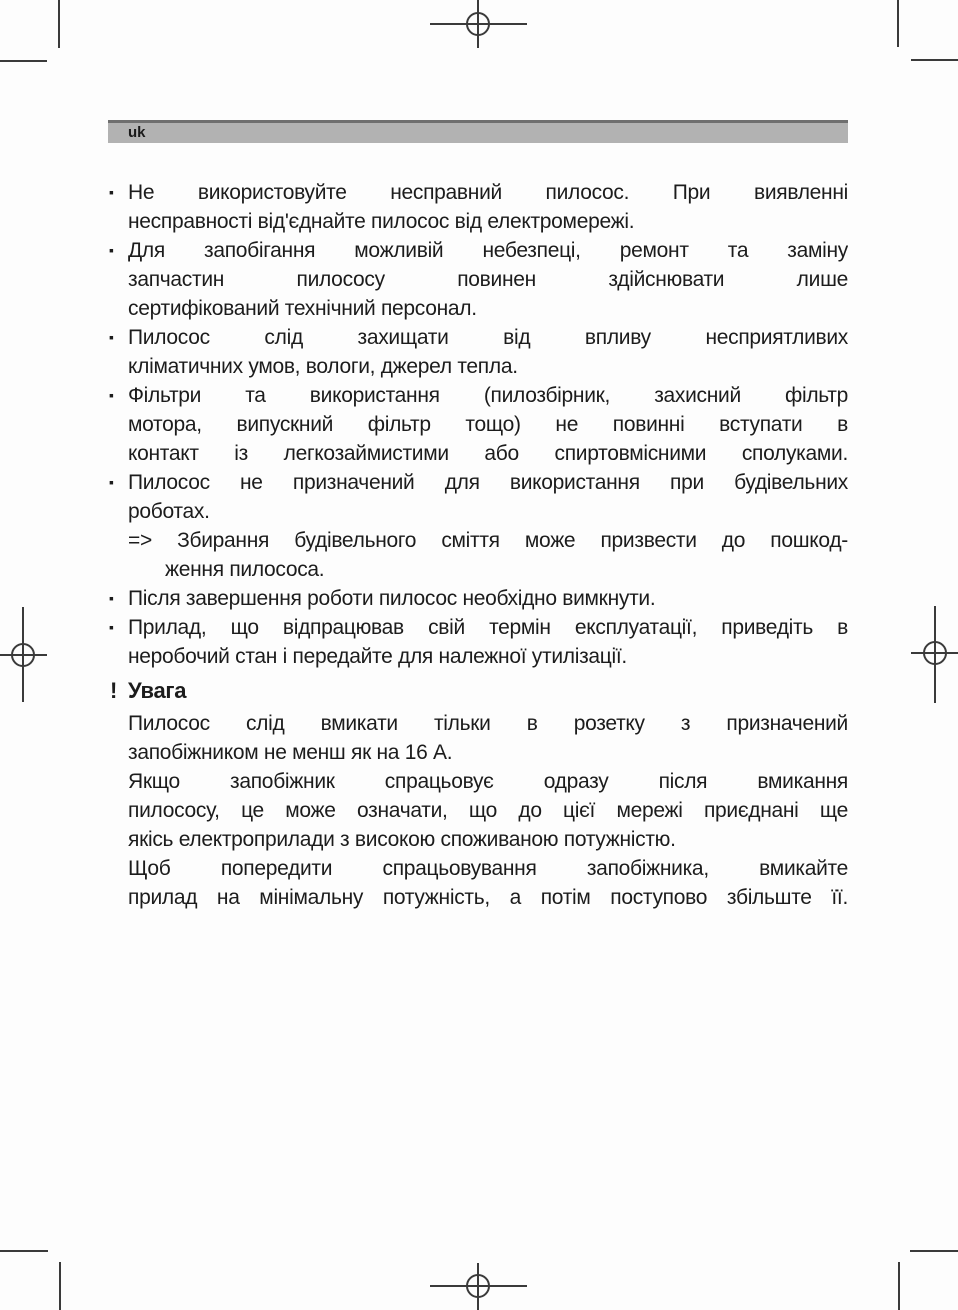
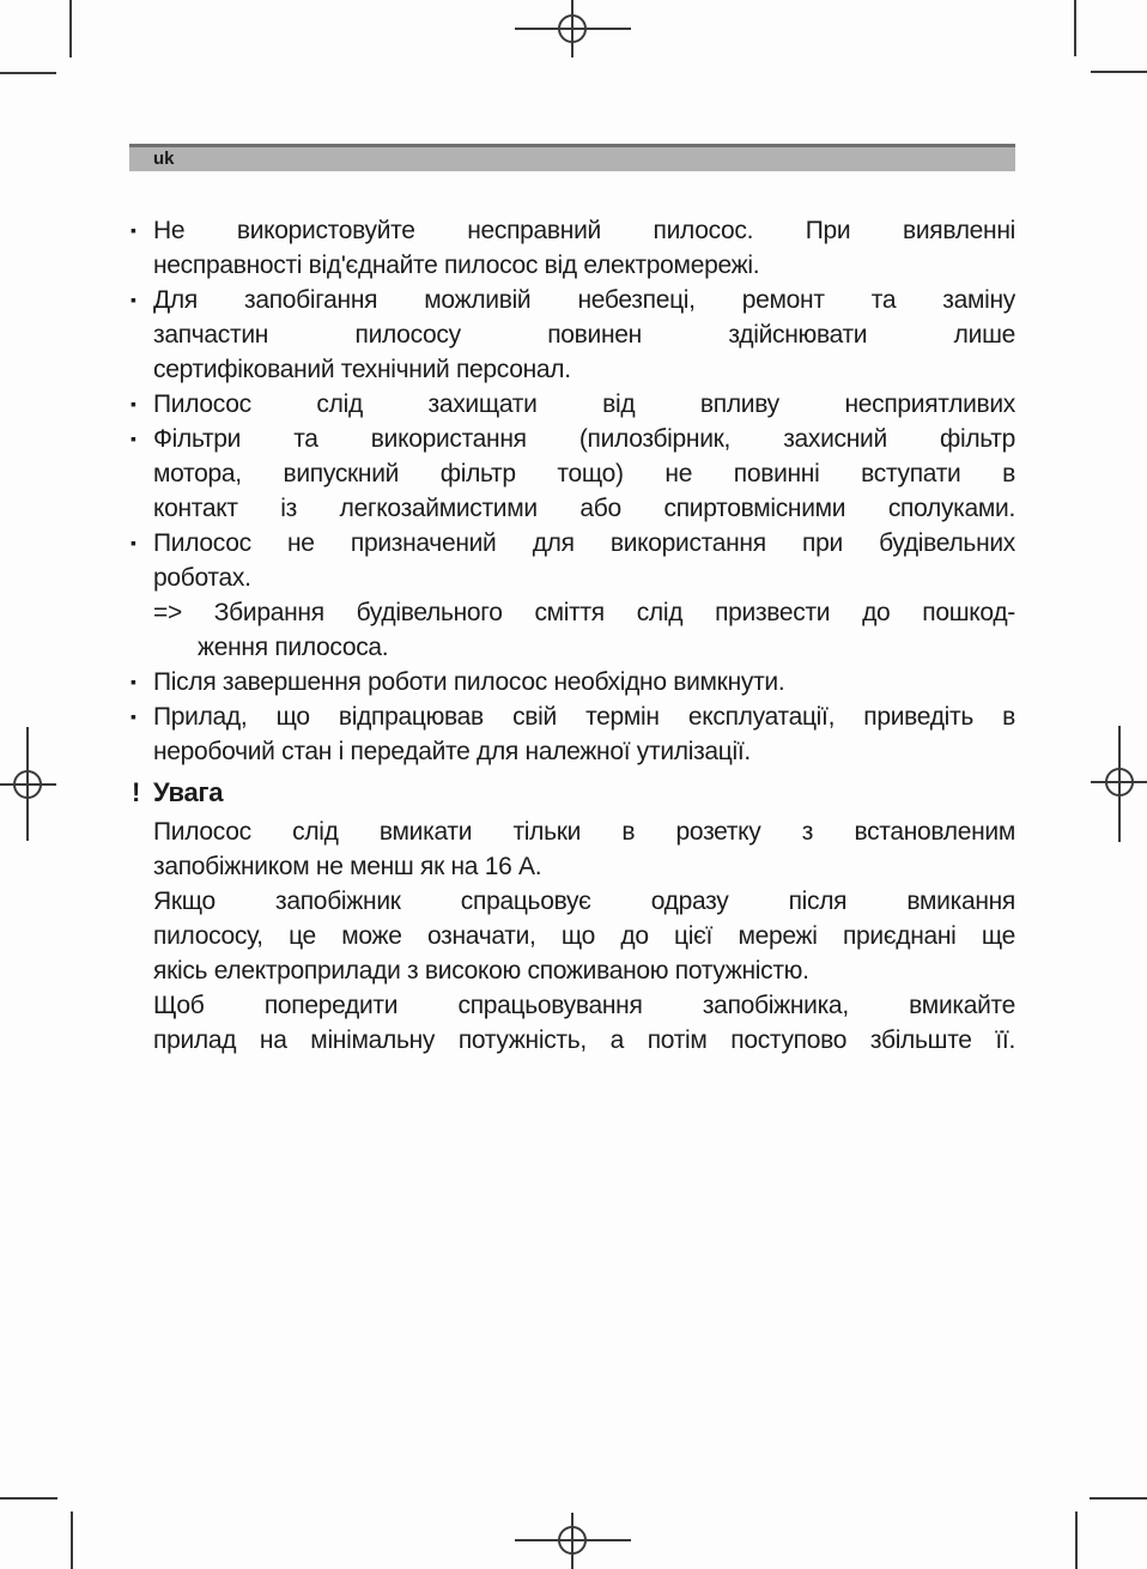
  uk
  ▪
  Не використовуйте несправний пилосос. При виявленні
  несправності від'єднайте пилосос від електромережі.
  ▪
  Для запобігання можливій небезпеці, ремонт та заміну
  запчастин пилососу повинен здійснювати лише
  сертифікований технічний персонал.
  ▪
  Пилосос слід захищати від впливу несприятливих
- кліматичних умов, вологи, джерел тепла.
  ▪
  Фільтри та використання (пилозбірник, захисний фільтр
  мотора, випускний фільтр тощо) не повинні вступати в
  контакт із легкозаймистими або спиртовмісними сполуками.
  ▪
  Пилосос не призначений для використання при будівельних
  роботах.
- => Збирання будівельного сміття може призвести до пошкод-
+ => Збирання будівельного сміття слід призвести до пошкод-
  ження пилососа.
  ▪
  Після завершення роботи пилосос необхідно вимкнути.
  ▪
  Прилад, що відпрацював свій термін експлуатації, приведіть в
  неробочий стан і передайте для належної утилізації.
  !
  Увага
- Пилосос слід вмикати тільки в розетку з призначений
+ Пилосос слід вмикати тільки в розетку з встановленим
  запобіжником не менш як на 16 А.
  Якщо запобіжник спрацьовує одразу після вмикання
  пилососу, це може означати, що до цієї мережі приєднані ще
  якісь електроприлади з високою споживаною потужністю.
  Щоб попередити спрацьовування запобіжника, вмикайте
  прилад на мінімальну потужність, а потім поступово збільште її.
